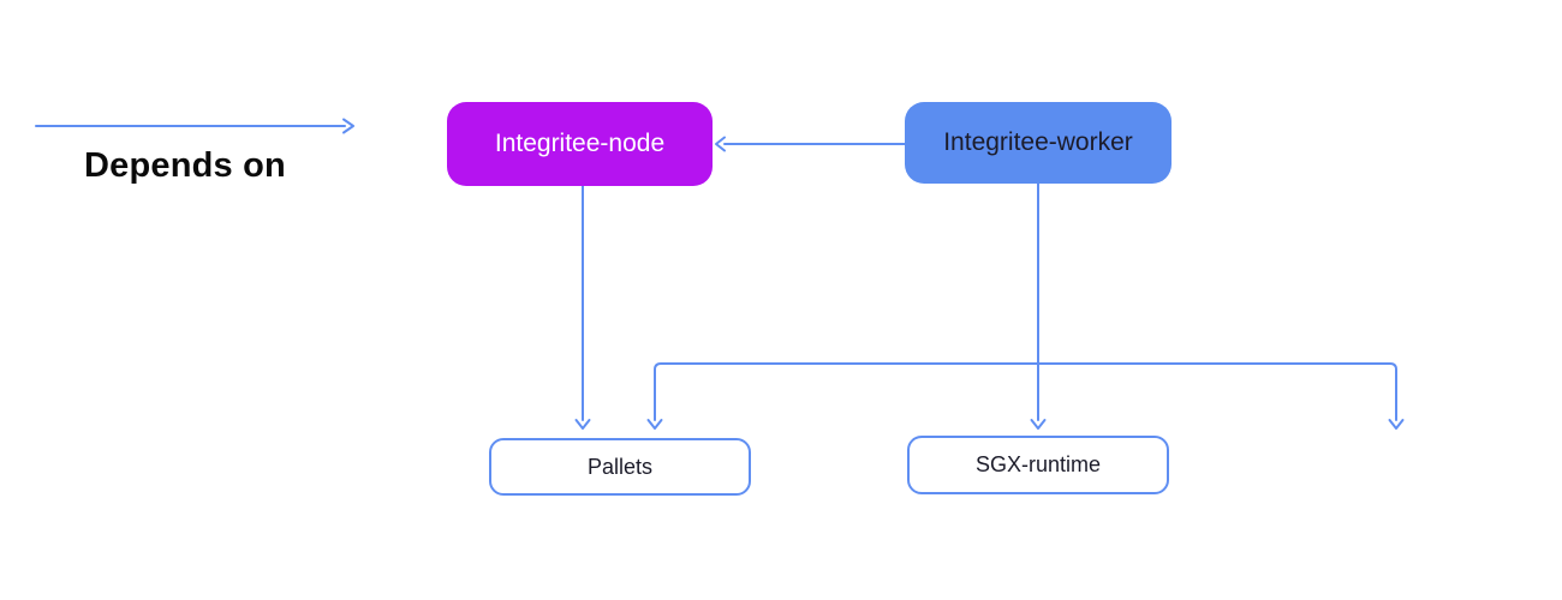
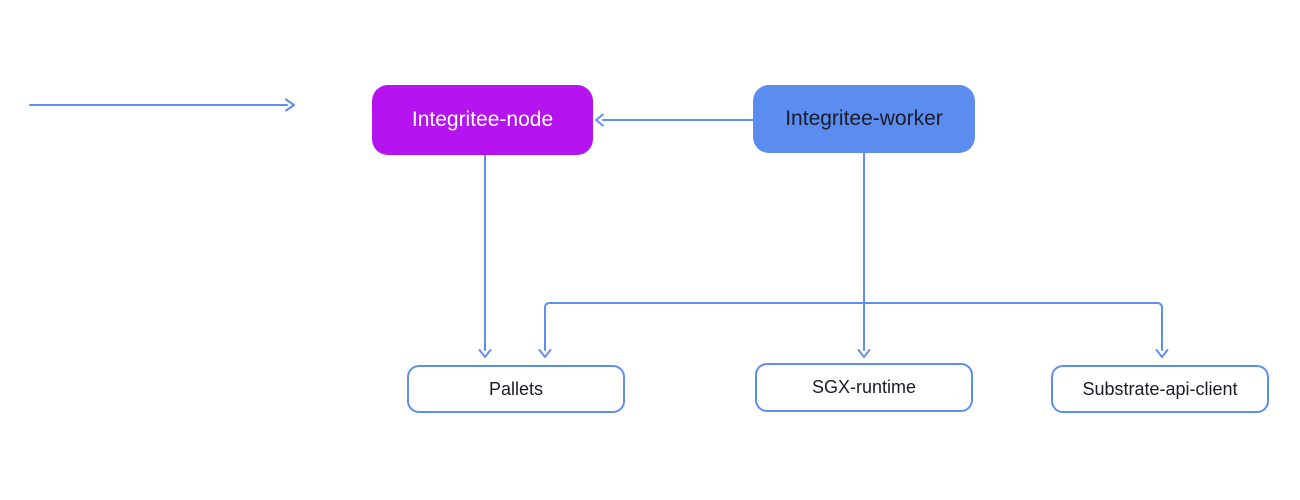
- Depends on
  Integritee-node
  Integritee-worker
  Pallets
  SGX-runtime
+ Substrate-api-client
